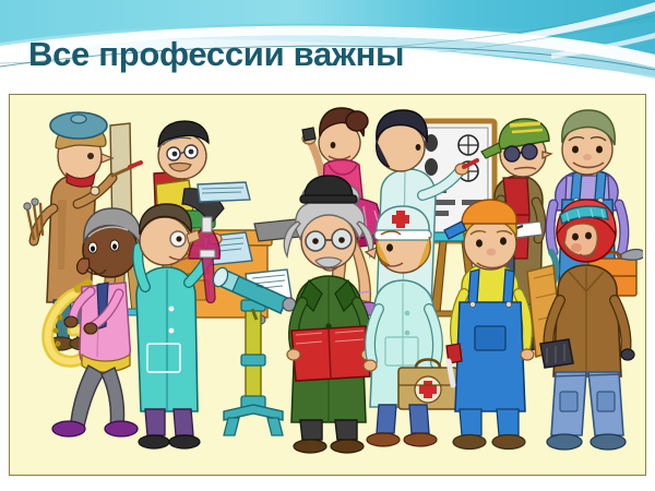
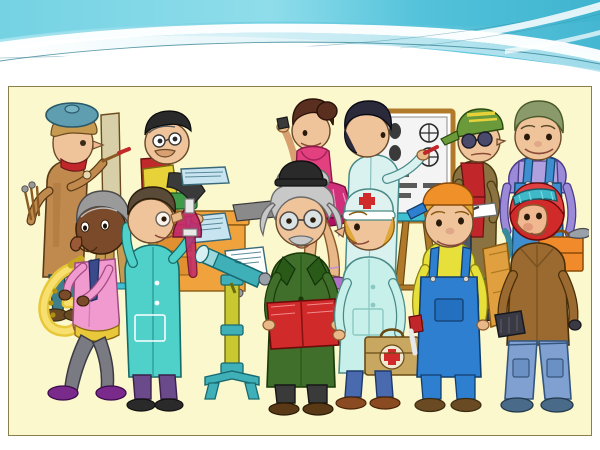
- Все профессии важны
